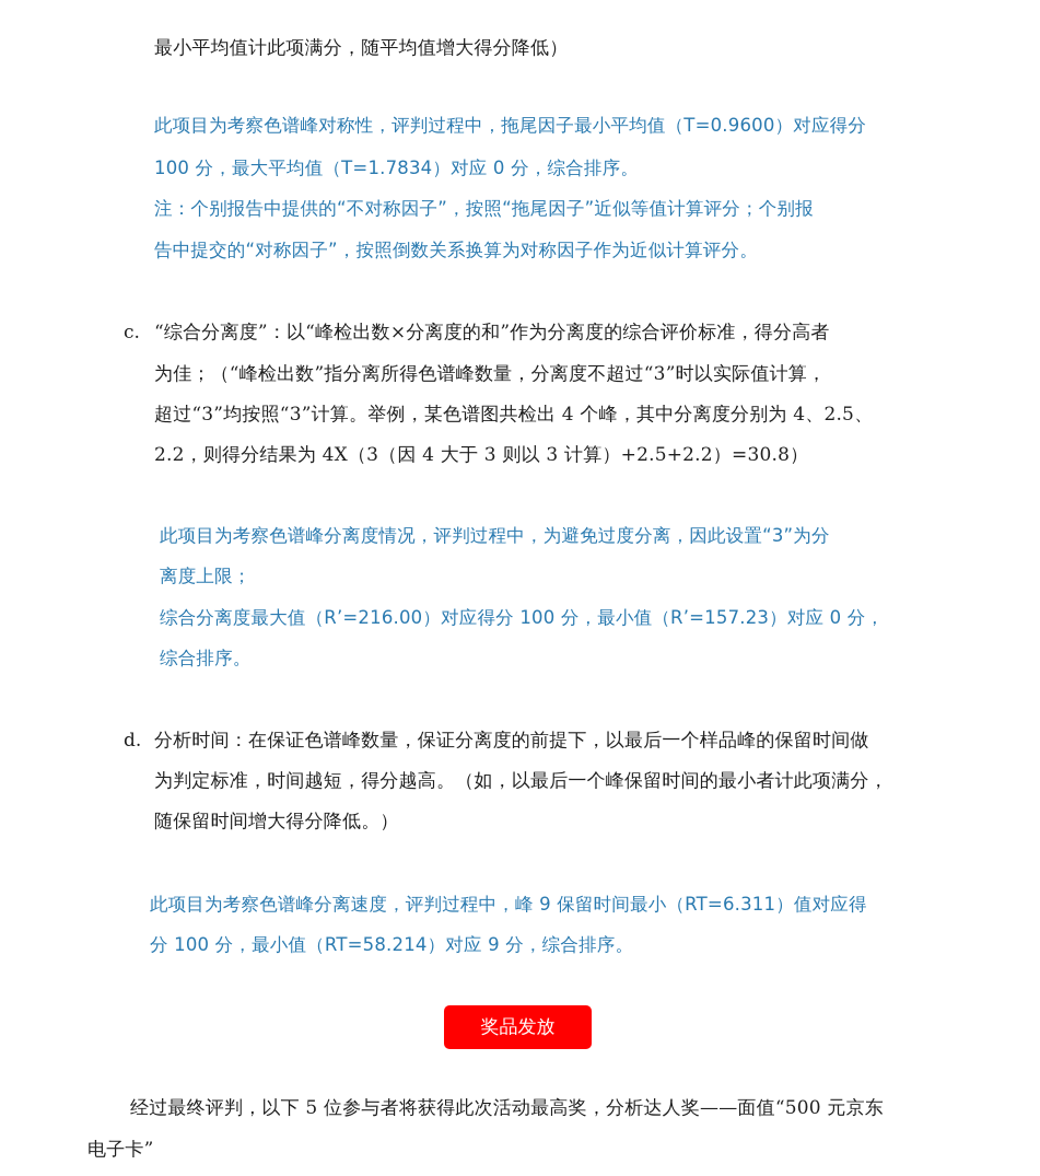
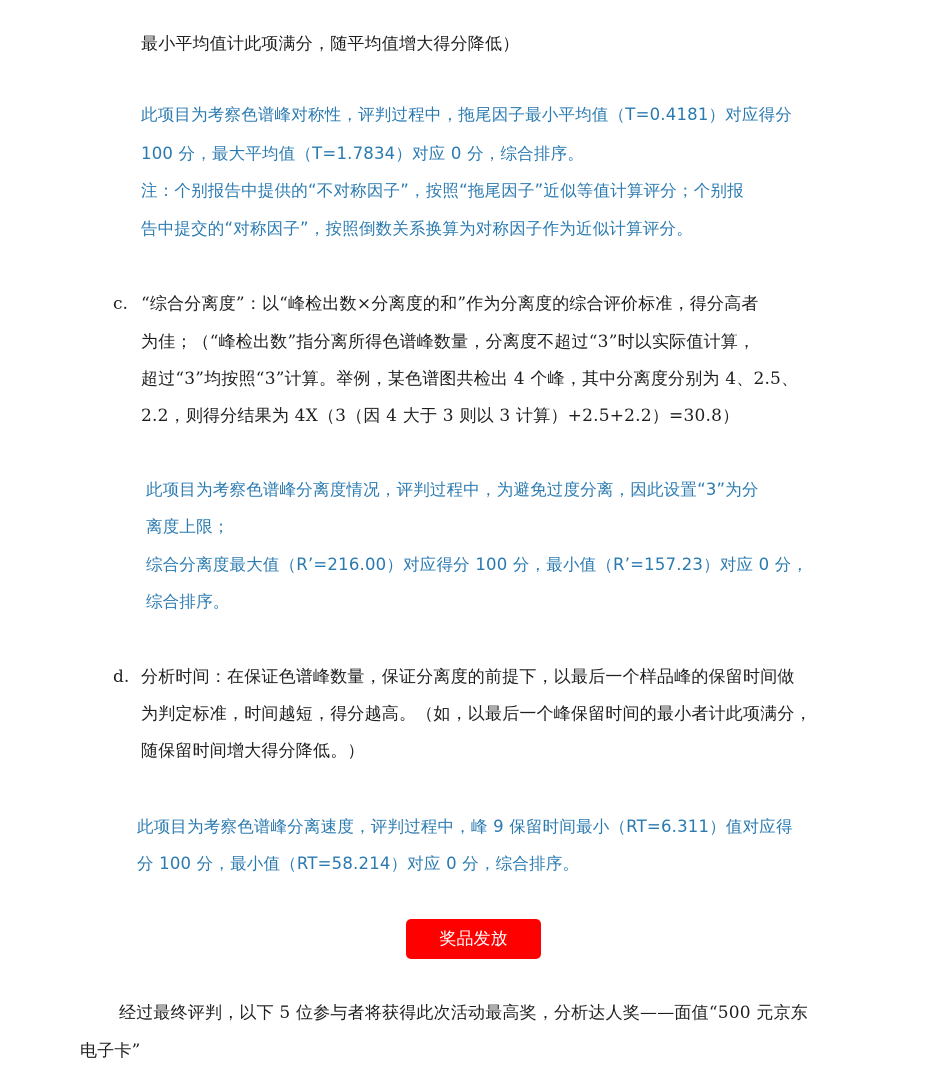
  最小平均值计此项满分，随平均值增大得分降低）
- 此项目为考察色谱峰对称性，评判过程中，拖尾因子最小平均值（T=0.9600）对应得分
+ 此项目为考察色谱峰对称性，评判过程中，拖尾因子最小平均值（T=0.4181）对应得分
  100 分，最大平均值（T=1.7834）对应 0 分，综合排序。
  注：个别报告中提供的“不对称因子”，按照“拖尾因子”近似等值计算评分；个别报
  告中提交的“对称因子”，按照倒数关系换算为对称因子作为近似计算评分。
  c.
  “综合分离度”：以“峰检出数×分离度的和”作为分离度的综合评价标准，得分高者
  为佳；（“峰检出数”指分离所得色谱峰数量，分离度不超过“3”时以实际值计算，
  超过“3”均按照“3”计算。举例，某色谱图共检出 4 个峰，其中分离度分别为 4、2.5、
  2.2，则得分结果为 4X（3（因 4 大于 3 则以 3 计算）+2.5+2.2）=30.8）
  此项目为考察色谱峰分离度情况，评判过程中，为避免过度分离，因此设置“3”为分
  离度上限；
  综合分离度最大值（R’=216.00）对应得分 100 分，最小值（R’=157.23）对应 0 分，
  综合排序。
  d.
  分析时间：在保证色谱峰数量，保证分离度的前提下，以最后一个样品峰的保留时间做
  为判定标准，时间越短，得分越高。（如，以最后一个峰保留时间的最小者计此项满分，
  随保留时间增大得分降低。）
  此项目为考察色谱峰分离速度，评判过程中，峰 9 保留时间最小（RT=6.311）值对应得
- 分 100 分，最小值（RT=58.214）对应 9 分，综合排序。
+ 分 100 分，最小值（RT=58.214）对应 0 分，综合排序。
  奖品发放
  经过最终评判，以下 5 位参与者将获得此次活动最高奖，分析达人奖——面值“500 元京东
  电子卡”
